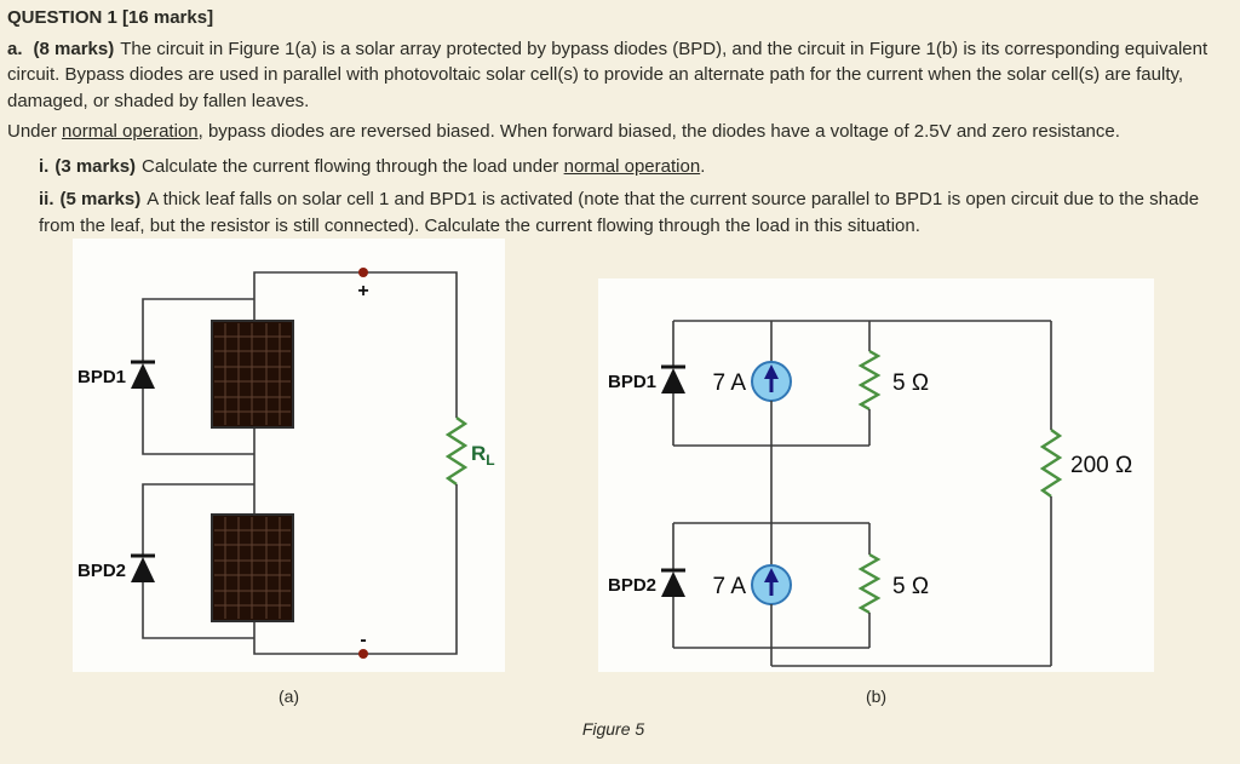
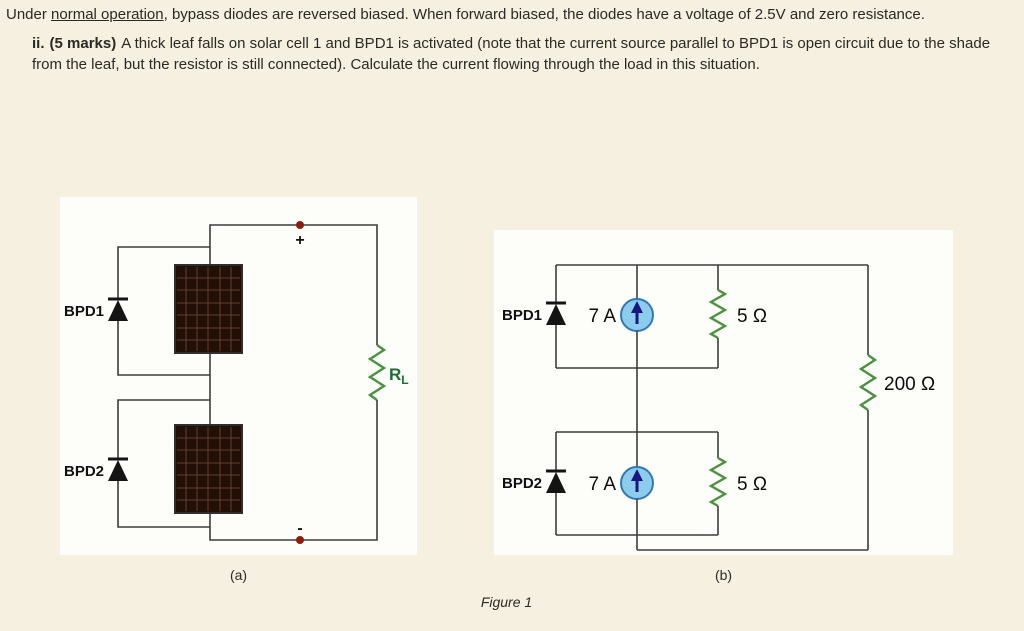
- QUESTION 1 [16 marks]
- a. (8 marks) The circuit in Figure 1(a) is a solar array protected by bypass diodes (BPD), and the circuit in Figure 1(b) is its corresponding equivalent circuit. Bypass diodes are used in parallel with photovoltaic solar cell(s) to provide an alternate path for the current when the solar cell(s) are faulty, damaged, or shaded by fallen leaves.
  Under normal operation, bypass diodes are reversed biased. When forward biased, the diodes have a voltage of 2.5V and zero resistance.
- i. (3 marks) Calculate the current flowing through the load under normal operation.
  ii. (5 marks) A thick leaf falls on solar cell 1 and BPD1 is activated (note that the current source parallel to BPD1 is open circuit due to the shade from the leaf, but the resistor is still connected). Calculate the current flowing through the load in this situation.
  +
  -
  BPD1
  BPD2
  RL
  BPD1
  7 A
  5 Ω
  BPD2
  7 A
  5 Ω
  200 Ω
  (a)
  (b)
- Figure 5
+ Figure 1
